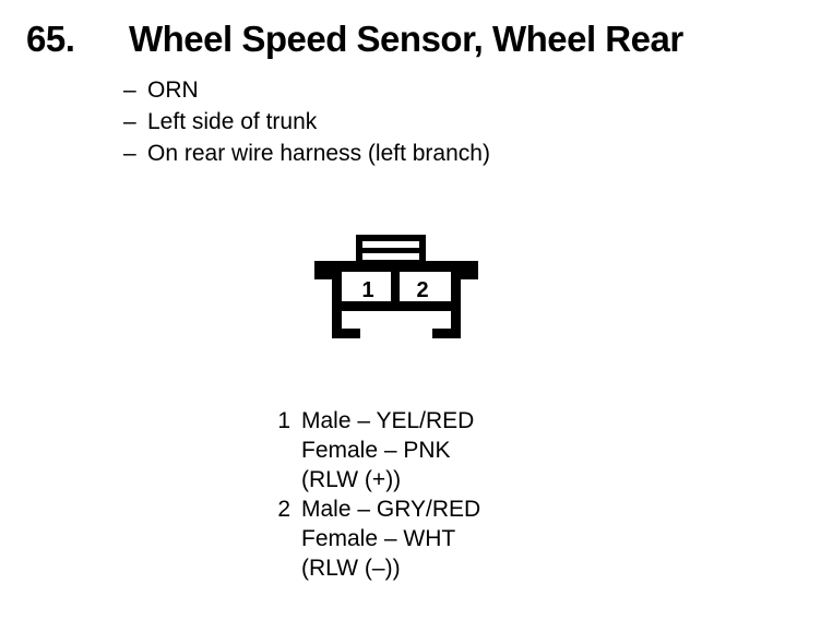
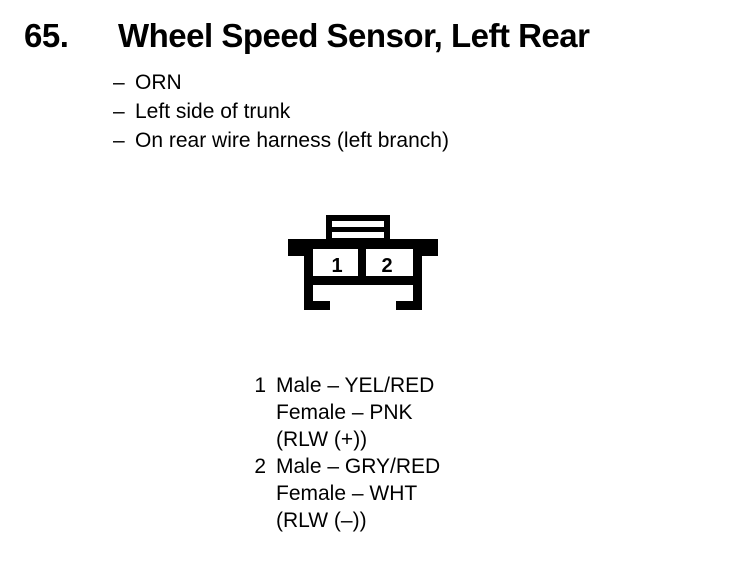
  65.
- Wheel Speed Sensor, Wheel Rear
+ Wheel Speed Sensor, Left Rear
  – ORN
  – Left side of trunk
  – On rear wire harness (left branch)
  1
  2
  1
  Male – YEL/RED
  Female – PNK
  (RLW (+))
  2
  Male – GRY/RED
  Female – WHT
  (RLW (–))
